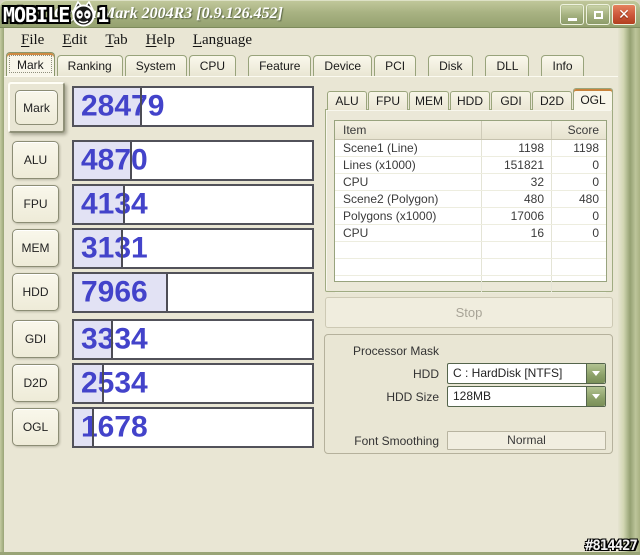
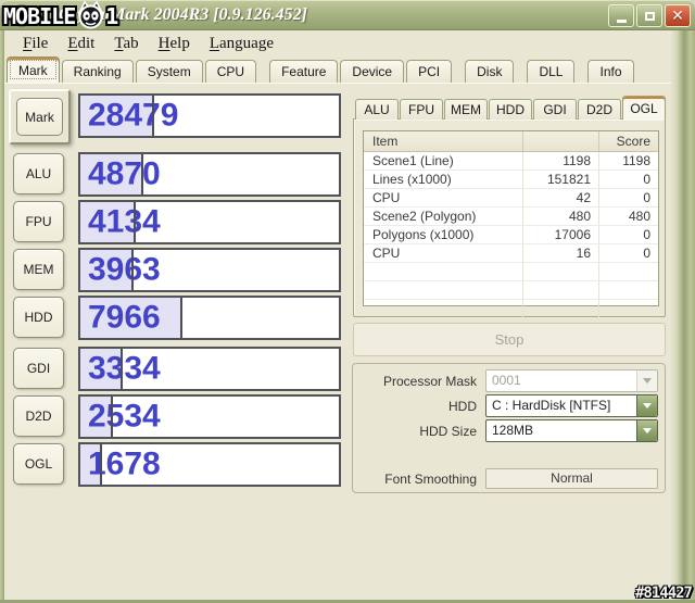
  CrlMark 2004R3 [0.9.126.452]
  MOBILE
  1
  ✕
  File
  Edit
  Tab
  Help
  Language
  Mark
  Ranking
  System
  CPU
  Feature
  Device
  PCI
  Disk
  DLL
  Info
  Mark
  2849
  ALU
  4870
  FPU
  414
  MEM
- 3131
+ 3963
  HDD
  7966
  GDI
  3334
  D2D
  2534
  OGL
  1678
  ALU
  FPU
  MEM
  HDD
  GDI
  D2D
  OGL
  Item
  Score
  Scene1 (Line)
  1198
  1198
  Lines (x1000)
  151821
  0
  CPU
- 32
+ 42
  0
  Scene2 (Polygon)
  480
  480
  Polygons (x1000)
  17006
  0
  CPU
  16
  0
  Stop
  Processor Mask
+ 0001
  HDD
  C : HardDisk [NTFS]
  HDD Size
  128MB
  Font Smoothing
  Normal
  #814427
